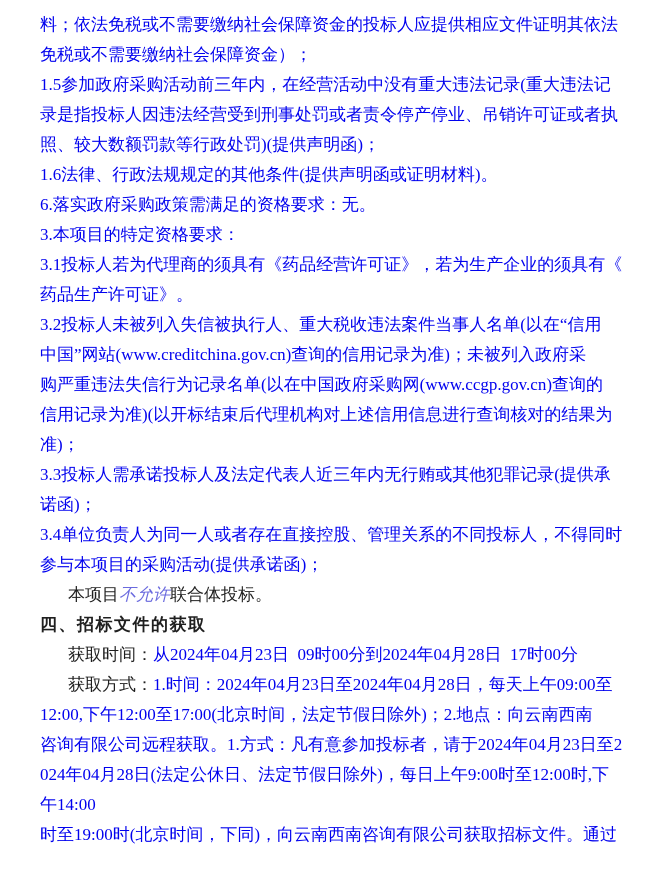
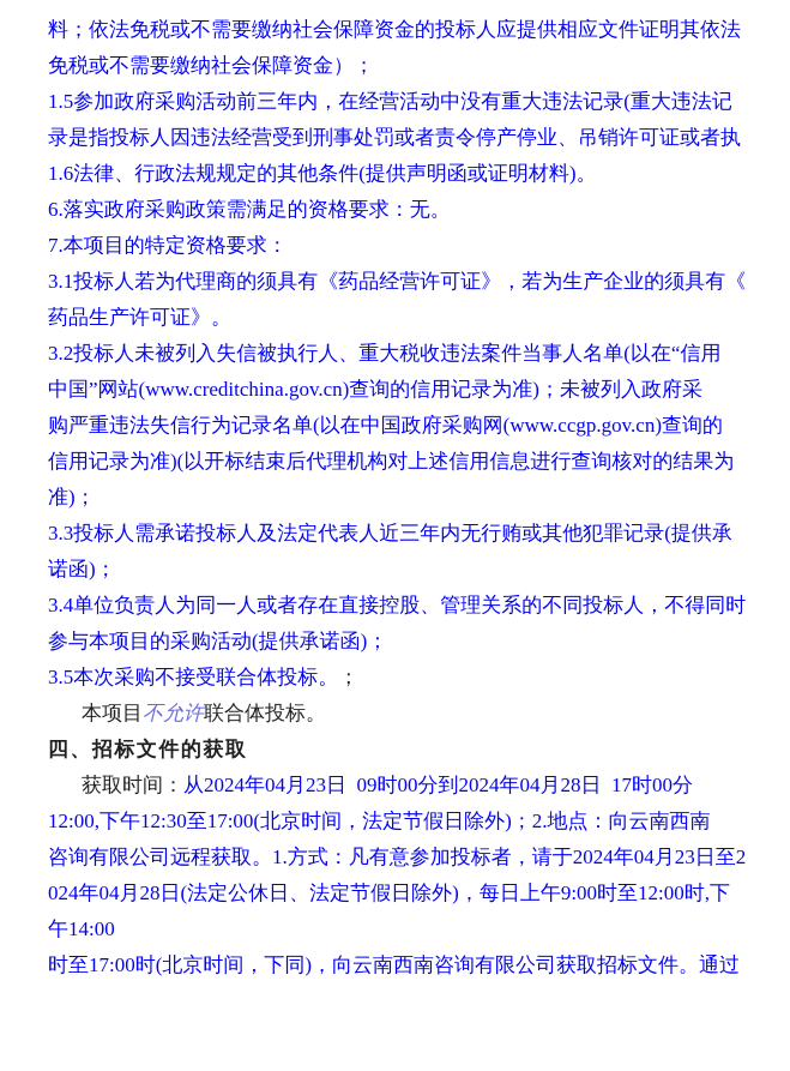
  料；依法免税或不需要缴纳社会保障资金的投标人应提供相应文件证明其依法
  免税或不需要缴纳社会保障资金）；
  1.5参加政府采购活动前三年内，在经营活动中没有重大违法记录(重大违法记
  录是指投标人因违法经营受到刑事处罚或者责令停产停业、吊销许可证或者执
- 照、较大数额罚款等行政处罚)(提供声明函)；
  1.6法律、行政法规规定的其他条件(提供声明函或证明材料)。
  6.落实政府采购政策需满足的资格要求：无。
- 3.本项目的特定资格要求：
+ 7.本项目的特定资格要求：
  3.1投标人若为代理商的须具有《药品经营许可证》，若为生产企业的须具有《
  药品生产许可证》。
  3.2投标人未被列入失信被执行人、重大税收违法案件当事人名单(以在“信用
  中国”网站(www.creditchina.gov.cn)查询的信用记录为准)；未被列入政府采
  购严重违法失信行为记录名单(以在中国政府采购网(www.ccgp.gov.cn)查询的
  信用记录为准)(以开标结束后代理机构对上述信用信息进行查询核对的结果为
  准)；
  3.3投标人需承诺投标人及法定代表人近三年内无行贿或其他犯罪记录(提供承
  诺函)；
  3.4单位负责人为同一人或者存在直接控股、管理关系的不同投标人，不得同时
  参与本项目的采购活动(提供承诺函)；
+ 3.5本次采购不接受联合体投标。；
  本项目不允许联合体投标。
  四、招标文件的获取
  获取时间：从2024年04月23日 09时00分到2024年04月28日 17时00分
- 获取方式：1.时间：2024年04月23日至2024年04月28日，每天上午09:00至
- 12:00,下午12:00至17:00(北京时间，法定节假日除外)；2.地点：向云南西南
+ 12:00,下午12:30至17:00(北京时间，法定节假日除外)；2.地点：向云南西南
  咨询有限公司远程获取。1.方式：凡有意参加投标者，请于2024年04月23日至2
  024年04月28日(法定公休日、法定节假日除外)，每日上午9:00时至12:00时,下
  午14:00
- 时至19:00时(北京时间，下同)，向云南西南咨询有限公司获取招标文件。通过
+ 时至17:00时(北京时间，下同)，向云南西南咨询有限公司获取招标文件。通过
